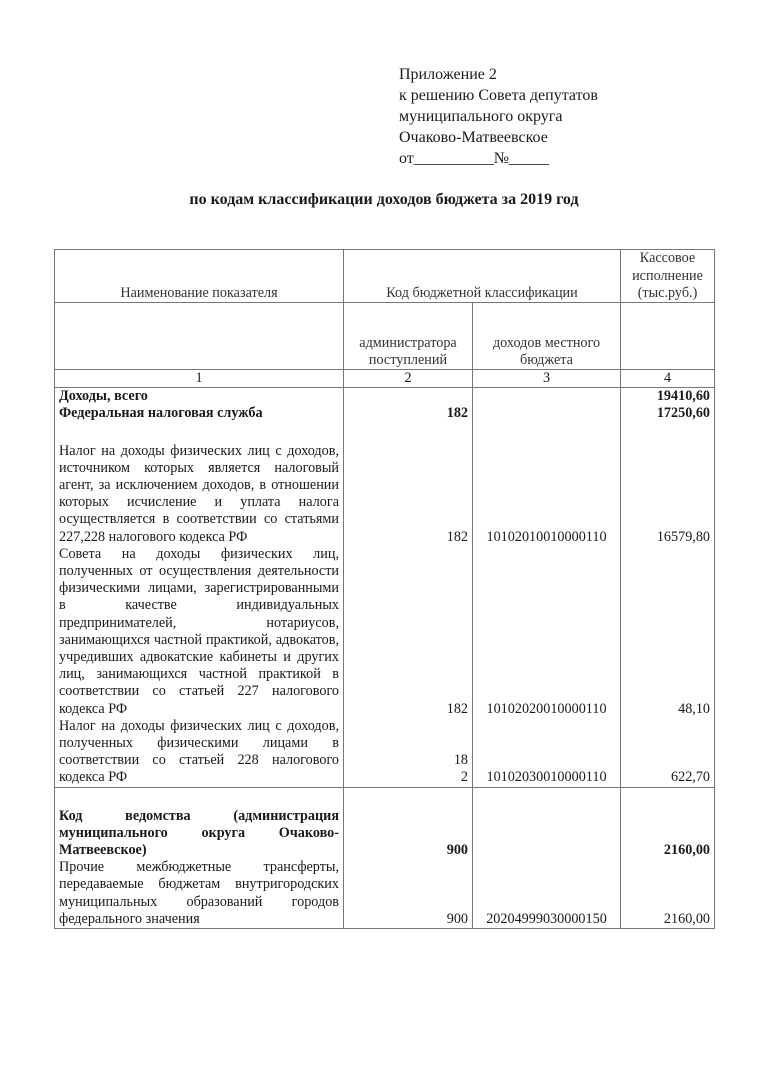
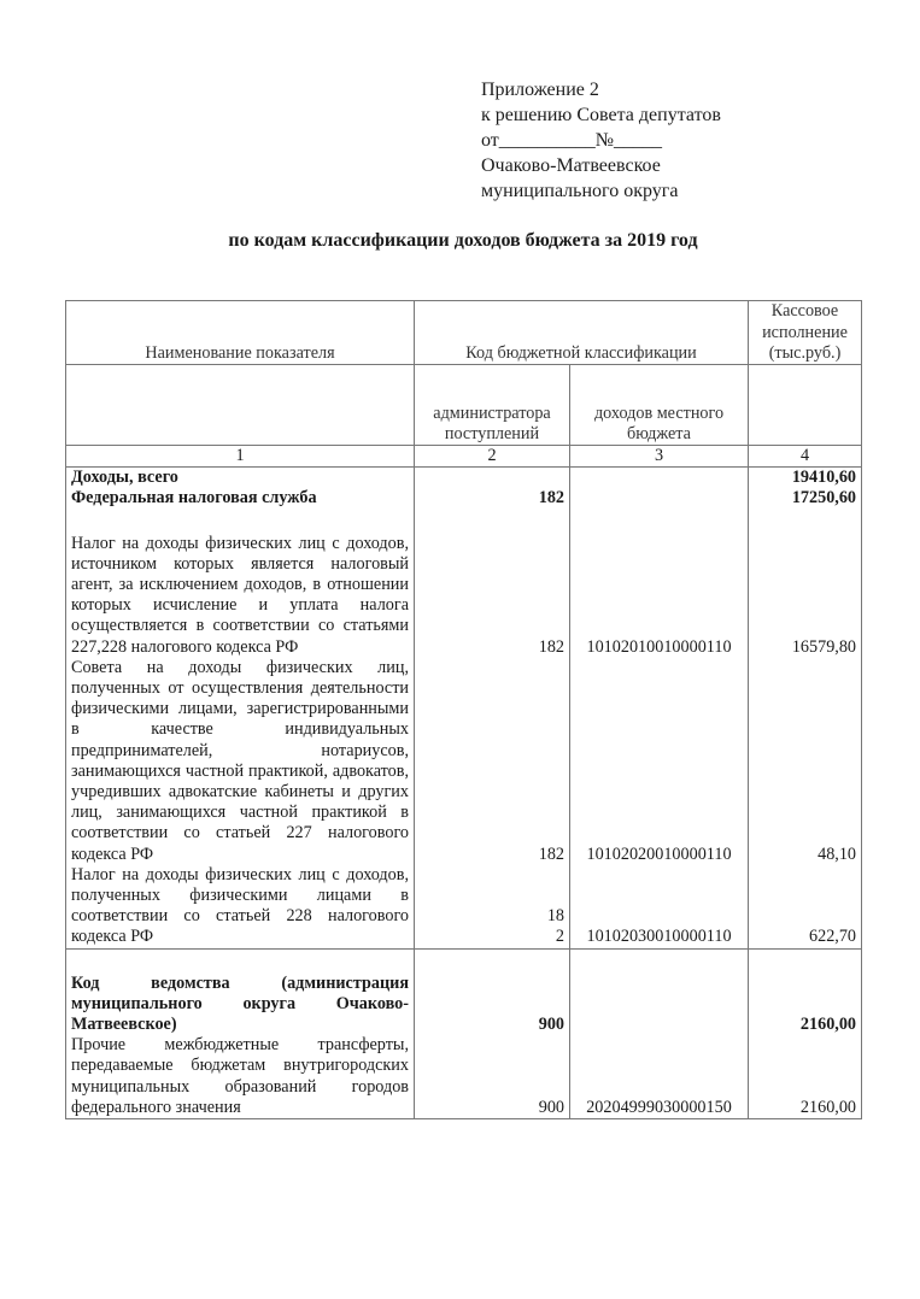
  Приложение 2
  к решению Совета депутатов
- муниципального округа
+ от__________№_____
  Очаково-Матвеевское
- от__________№_____
+ муниципального округа
  по кодам классификации доходов бюджета за 2019 год
  Наименование показателя	Код бюджетной классификации	Кассовое исполнение (тыс.руб.)
  	администратора поступлений	доходов местного бюджета
  1	2	3	4
  Доходы, всего			19410,60
  Федеральная налоговая служба	182		17250,60
  Налог на доходы физических лиц с доходов, источником которых является налоговый агент, за исключением доходов, в отношении которых исчисление и уплата налога осуществляется в соответствии со статьями 227,228 налогового кодекса РФ	182	10102010010000110	16579,80
  Совета на доходы физических лиц, полученных от осуществления деятельности физическими лицами, зарегистрированными в качестве индивидуальных предпринимателей, нотариусов, занимающихся частной практикой, адвокатов, учредивших адвокатские кабинеты и других лиц, занимающихся частной практикой в соответствии со статьей 227 налогового кодекса РФ	182	10102020010000110	48,10
  Налог на доходы физических лиц с доходов, полученных физическими лицами в соответствии со статьей 228 налогового кодекса РФ	18 2	10102030010000110	622,70
  Код ведомства (администрация муниципального округа Очаково-Матвеевское)	900		2160,00
  Прочие межбюджетные трансферты, передаваемые бюджетам внутригородских муниципальных образований городов федерального значения	900	20204999030000150	2160,00
